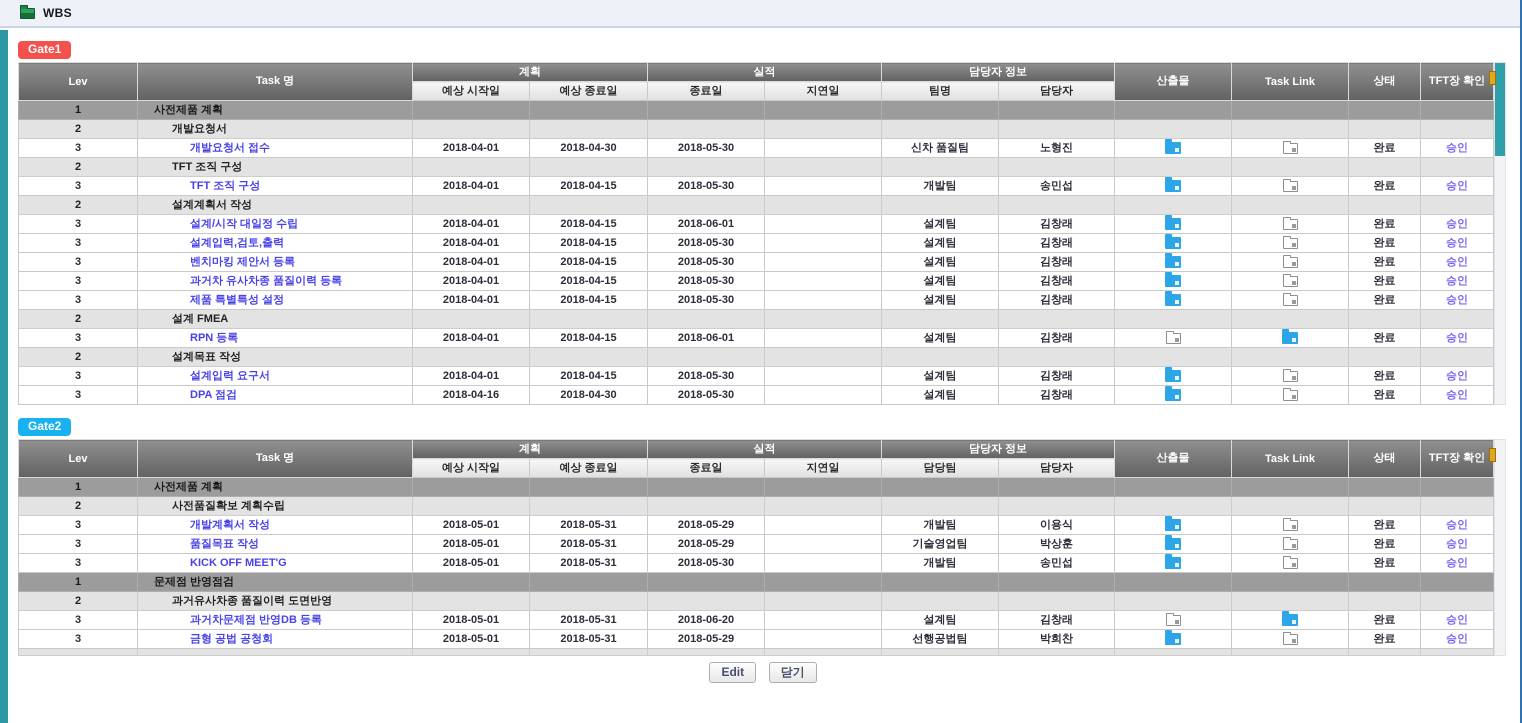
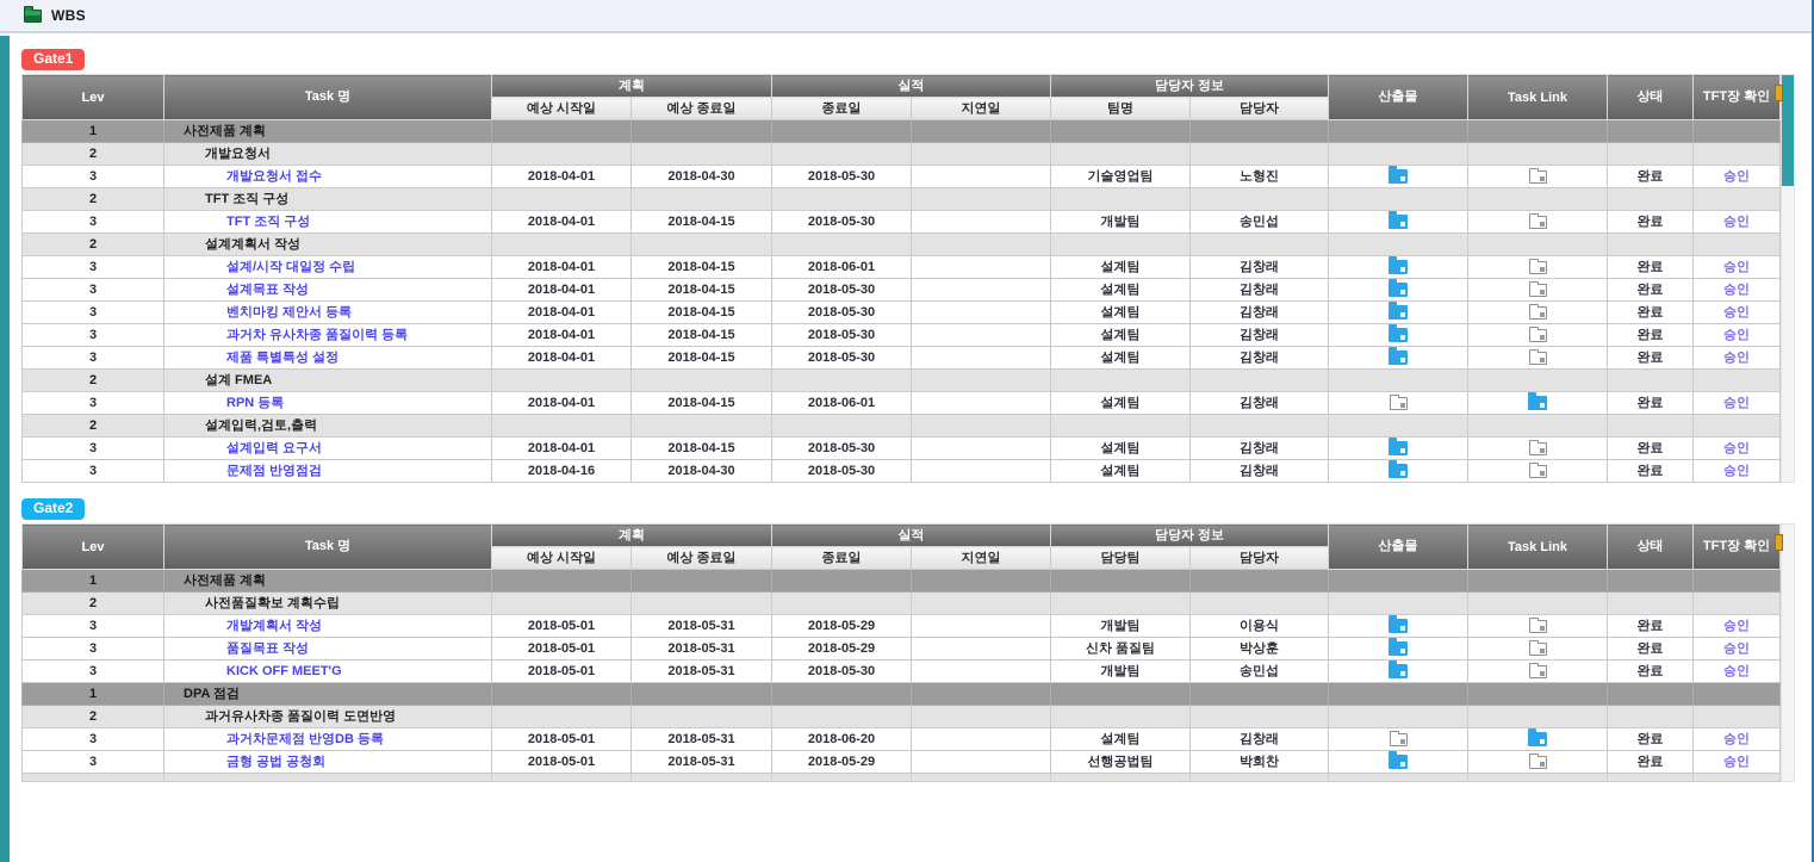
  WBS
  Gate1
  Lev	Task 명	계획	실적	담당자 정보	산출물	Task Link	상태	TFT장 확인
  예상 시작일	예상 종료일	종료일	지연일	팀명	담당자
  1	사전제품 계획
  2	개발요청서
- 3	개발요청서 접수	2018-04-01	2018-04-30	2018-05-30		신차 품질팀	노형진			완료	승인
+ 3	개발요청서 접수	2018-04-01	2018-04-30	2018-05-30		기술영업팀	노형진			완료	승인
  2	TFT 조직 구성
  3	TFT 조직 구성	2018-04-01	2018-04-15	2018-05-30		개발팀	송민섭			완료	승인
  2	설계계획서 작성
  3	설계/시작 대일정 수립	2018-04-01	2018-04-15	2018-06-01		설계팀	김창래			완료	승인
- 3	설계입력,검토,출력	2018-04-01	2018-04-15	2018-05-30		설계팀	김창래			완료	승인
+ 3	설계목표 작성	2018-04-01	2018-04-15	2018-05-30		설계팀	김창래			완료	승인
  3	벤치마킹 제안서 등록	2018-04-01	2018-04-15	2018-05-30		설계팀	김창래			완료	승인
  3	과거차 유사차종 품질이력 등록	2018-04-01	2018-04-15	2018-05-30		설계팀	김창래			완료	승인
  3	제품 특별특성 설정	2018-04-01	2018-04-15	2018-05-30		설계팀	김창래			완료	승인
  2	설계 FMEA
  3	RPN 등록	2018-04-01	2018-04-15	2018-06-01		설계팀	김창래			완료	승인
- 2	설계목표 작성
+ 2	설계입력,검토,출력
  3	설계입력 요구서	2018-04-01	2018-04-15	2018-05-30		설계팀	김창래			완료	승인
- 3	DPA 점검	2018-04-16	2018-04-30	2018-05-30		설계팀	김창래			완료	승인
+ 3	문제점 반영점검	2018-04-16	2018-04-30	2018-05-30		설계팀	김창래			완료	승인
  Gate2
  Lev	Task 명	계획	실적	담당자 정보	산출물	Task Link	상태	TFT장 확인
  예상 시작일	예상 종료일	종료일	지연일	담당팀	담당자
  1	사전제품 계획
  2	사전품질확보 계획수립
  3	개발계획서 작성	2018-05-01	2018-05-31	2018-05-29		개발팀	이용식			완료	승인
- 3	품질목표 작성	2018-05-01	2018-05-31	2018-05-29		기술영업팀	박상훈			완료	승인
+ 3	품질목표 작성	2018-05-01	2018-05-31	2018-05-29		신차 품질팀	박상훈			완료	승인
  3	KICK OFF MEET'G	2018-05-01	2018-05-31	2018-05-30		개발팀	송민섭			완료	승인
- 1	문제점 반영점검
+ 1	DPA 점검
  2	과거유사차종 품질이력 도면반영
  3	과거차문제점 반영DB 등록	2018-05-01	2018-05-31	2018-06-20		설계팀	김창래			완료	승인
  3	금형 공법 공청회	2018-05-01	2018-05-31	2018-05-29		선행공법팀	박희찬			완료	승인
- Edit 닫기
